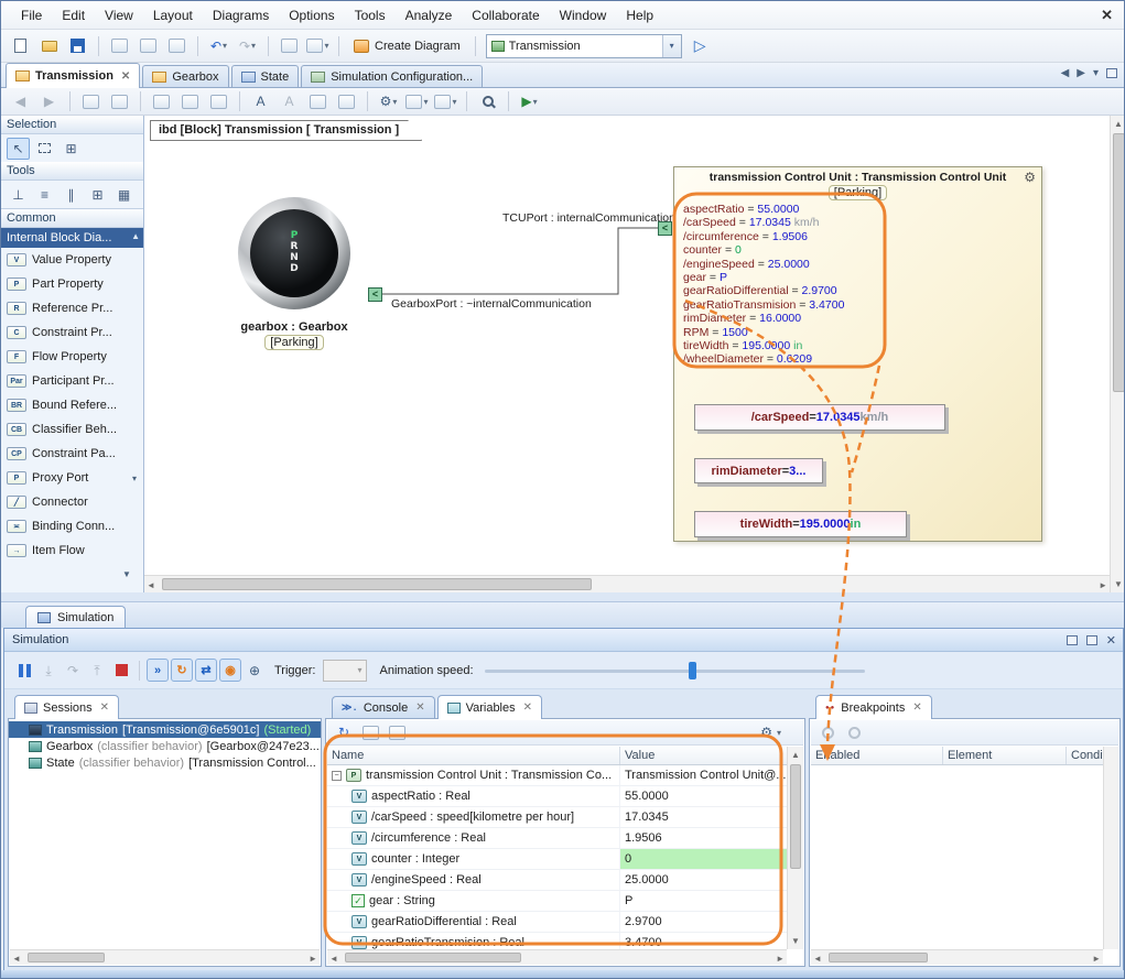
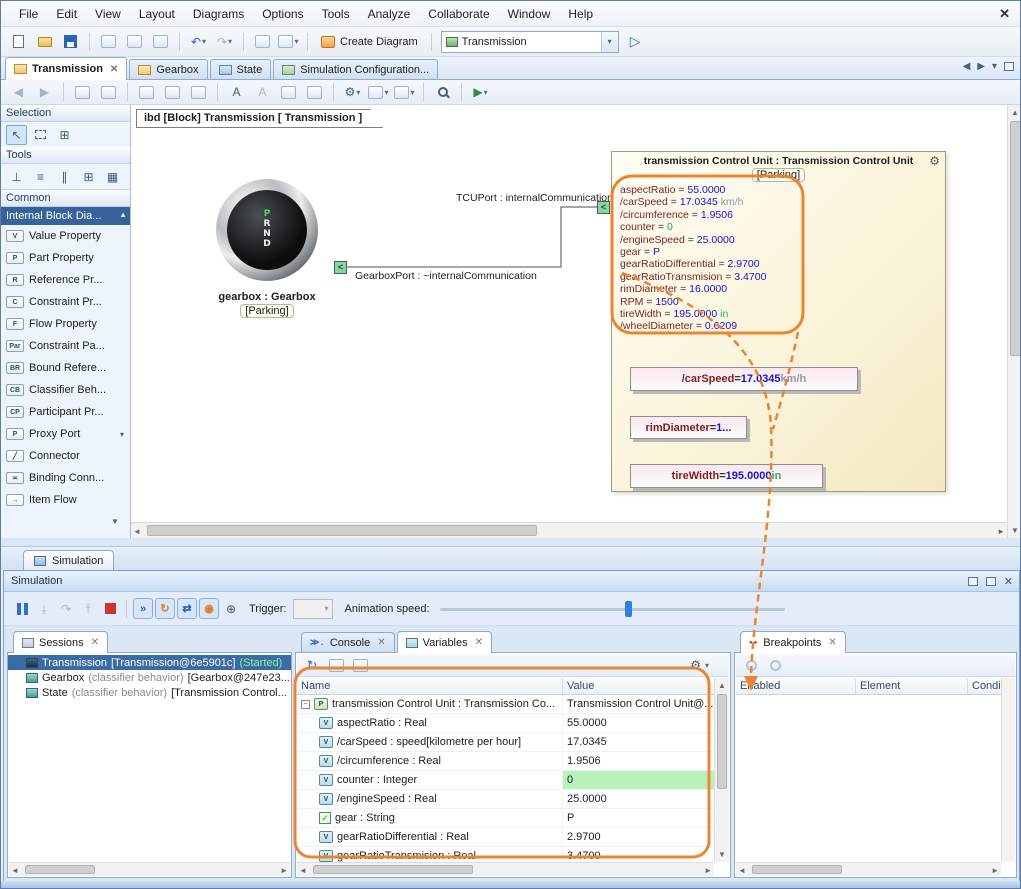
  File
  Edit
  View
  Layout
  Diagrams
  Options
  Tools
  Analyze
  Collaborate
  Window
  Help
  ✕
  ↶
  ▾
  ↷
  ▾
  ▾
  Create Diagram
  Transmission
  ▾
  ▷
  Transmission
  ✕
  Gearbox
  State
  Simulation Configuration...
  ◀
  ▶
  ▾
  ◀
  ▶
  A
  A
  ⚙
  ▾
  ▾
  ▾
  ▶
  ▾
  Selection
  ↖
  ⊞
  Tools
  ⊥
  ≡
  ∥
  ⊞
  ▦
  Common
  Internal Block Dia...
  ▲
  Value Property
  Part Property
  Reference Pr...
  Constraint Pr...
  Flow Property
- Participant Pr...
+ Constraint Pa...
  Bound Refere...
  Classifier Beh...
- Constraint Pa...
+ Participant Pr...
  Proxy Port
  ▾
  Connector
  Binding Conn...
  Item Flow
  ▼
  ibd [Block] Transmission [ Transmission ]
  P
  R
  N
  D
  gearbox : Gearbox
  [Parking]
  <
  <
  TCUPort : internalCommunicatio
  GearboxPort : ~internalCommunication
  transmission Control Unit : Transmission Control Unit
  ⚙
  aspectRatio = 55.0000
  /carSpeed = 17.0345 km/h
  /circumference = 1.9506
  counter = 0
  /engineSpeed = 25.0000
  gear = P
  gearRatioDifferential = 2.9700
  gerRatioTransmision = 3.4700
  rimDiamter = 16.0000
  RPM = 1500
  tireWidth = 195.000 in
  /wheelDiameter = 0.6209
  /carSpeed
  =
  17.0345
  km/h
  rimDiameter
  =
- 3...
+ 1...
  tireWidth
  =
  195.0000
  in
  ◄
  ►
  ▲
  ▼
  Simulation
  Simulation
  ✕
  ⤓
  ↷
  ⤒
  »
  ↻
  ⇄
  ◉
  ⊕
  Trigger:
  ▾
  Animation speed:
  Sessions
  ✕
  Transmission
  [Transmission@6e5901c]
  (Started)
  Gearbox
  (classifier behavior)
  [Gearbox@247e23...
  State
  (classifier behavior)
  [Transmission Control...
  ◄
  ►
  ≫.
  Console
  ✕
  Variables
  ✕
  ↻
  ⚙
  ▾
  Name
  Value
  transmission Control Unit : Transmission Co...
  Transmission Control Unit@..
  aspectRatio : Real
  55.0000
  /carSpeed : speed[kilometre per hour]
  17.0345
  /circumference : Real
  1.9506
  counter : Integer
  0
  /engineSpeed : Real
  25.0000
  ✓
  gear : String
  P
  gearRatioDifferential : Real
  2.9700
  ▲
  ▼
  ◄
  ►
  Breakpoints
  ✕
  Eabled
  Element
  ◄
  ►
